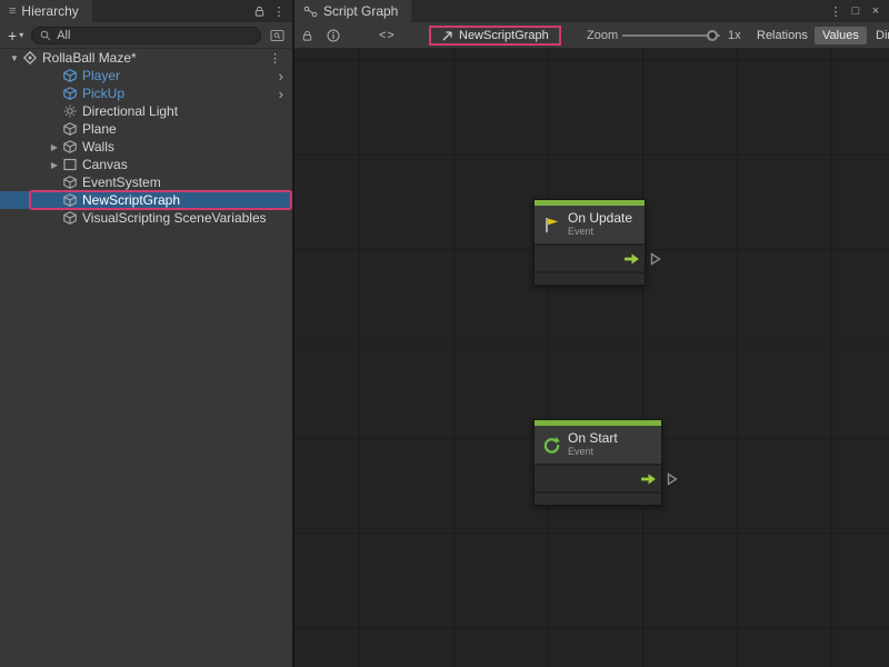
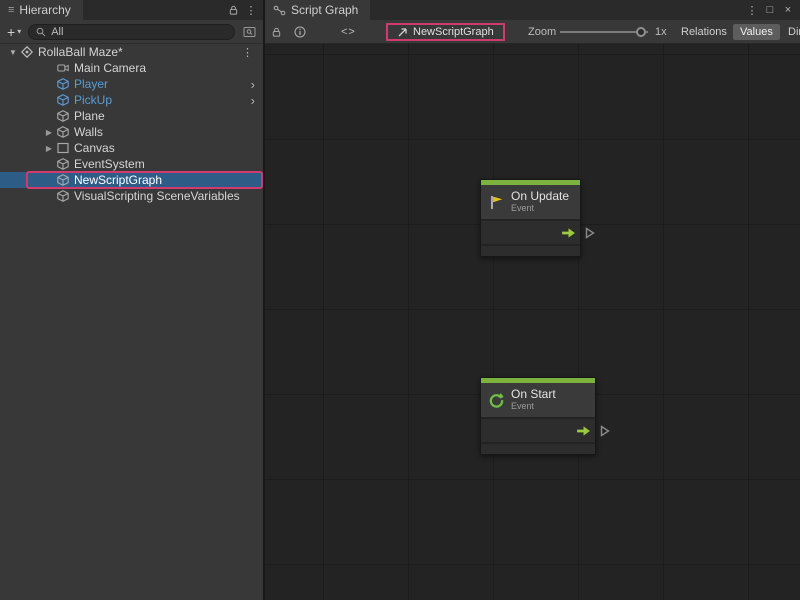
  ≡
  Hierarchy
  ⋮
  +
  ▾
  All
  ▼
  RollaBall Maze*
  ⋮
+ Main Camera
  Player
  ›
  PickUp
  ›
- Directional Light
  Plane
  ▶
  Walls
  ▶
  Canvas
  EventSystem
  NewScriptGraph
  VisualScripting SceneVariables
  Script Graph
  ⋮
  □
  ×
  <>
  NewScriptGraph
  Zoom
  1x
  Relations
  Values
  On Update
  Event
  On Start
  Event
